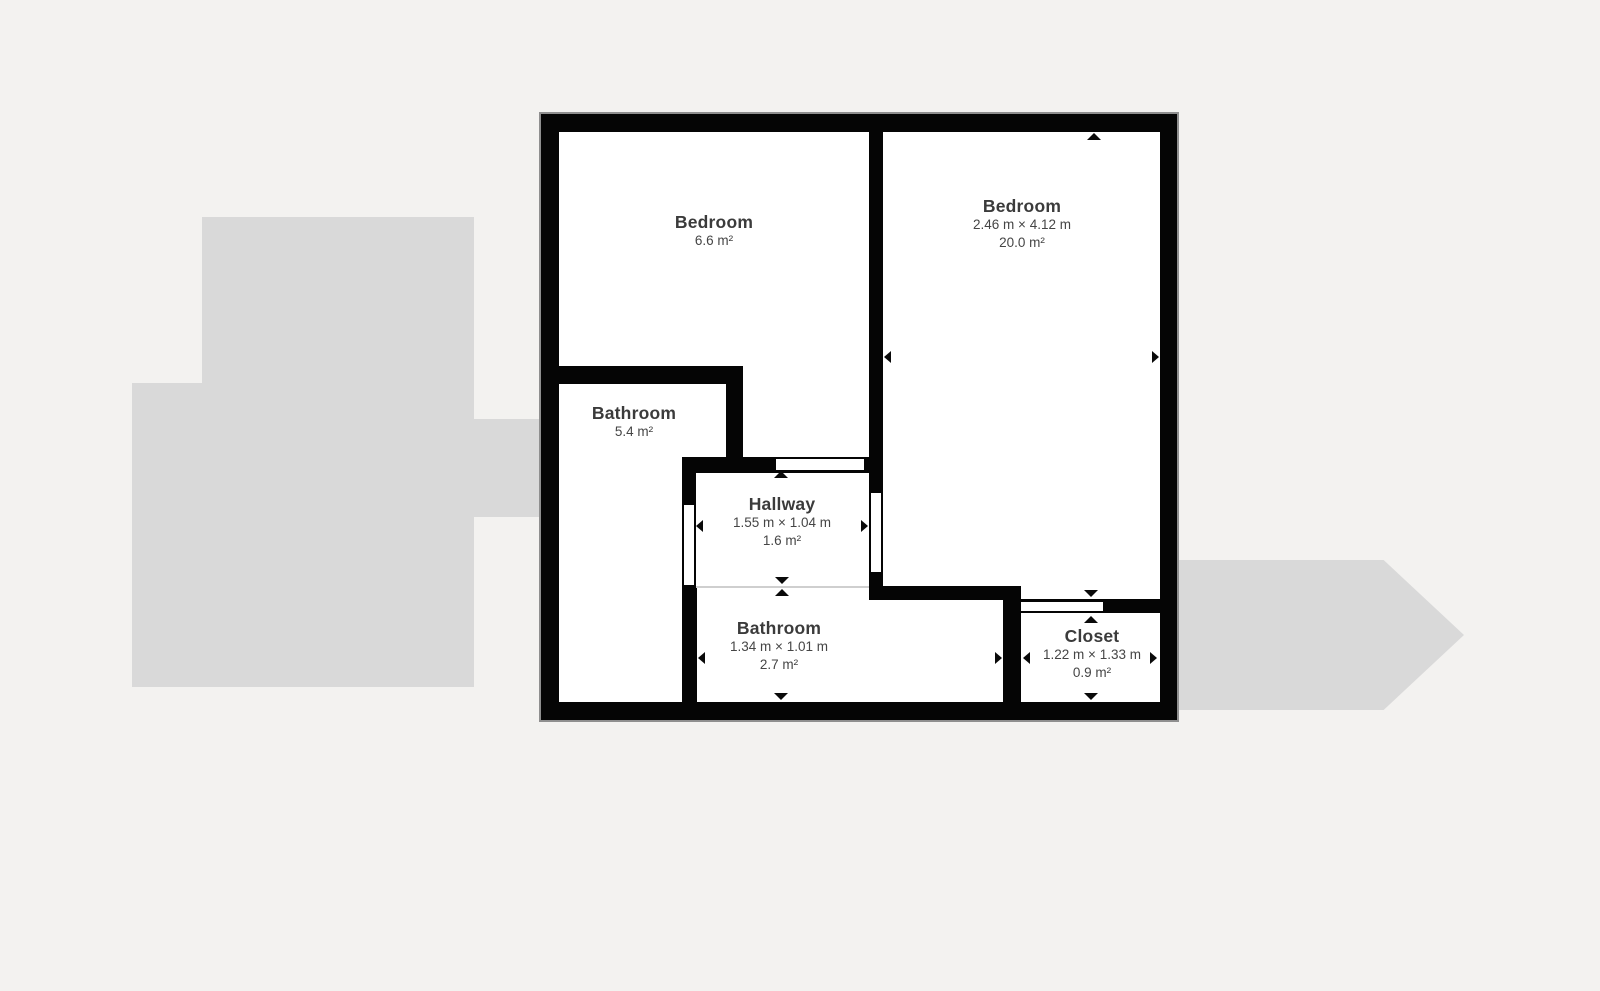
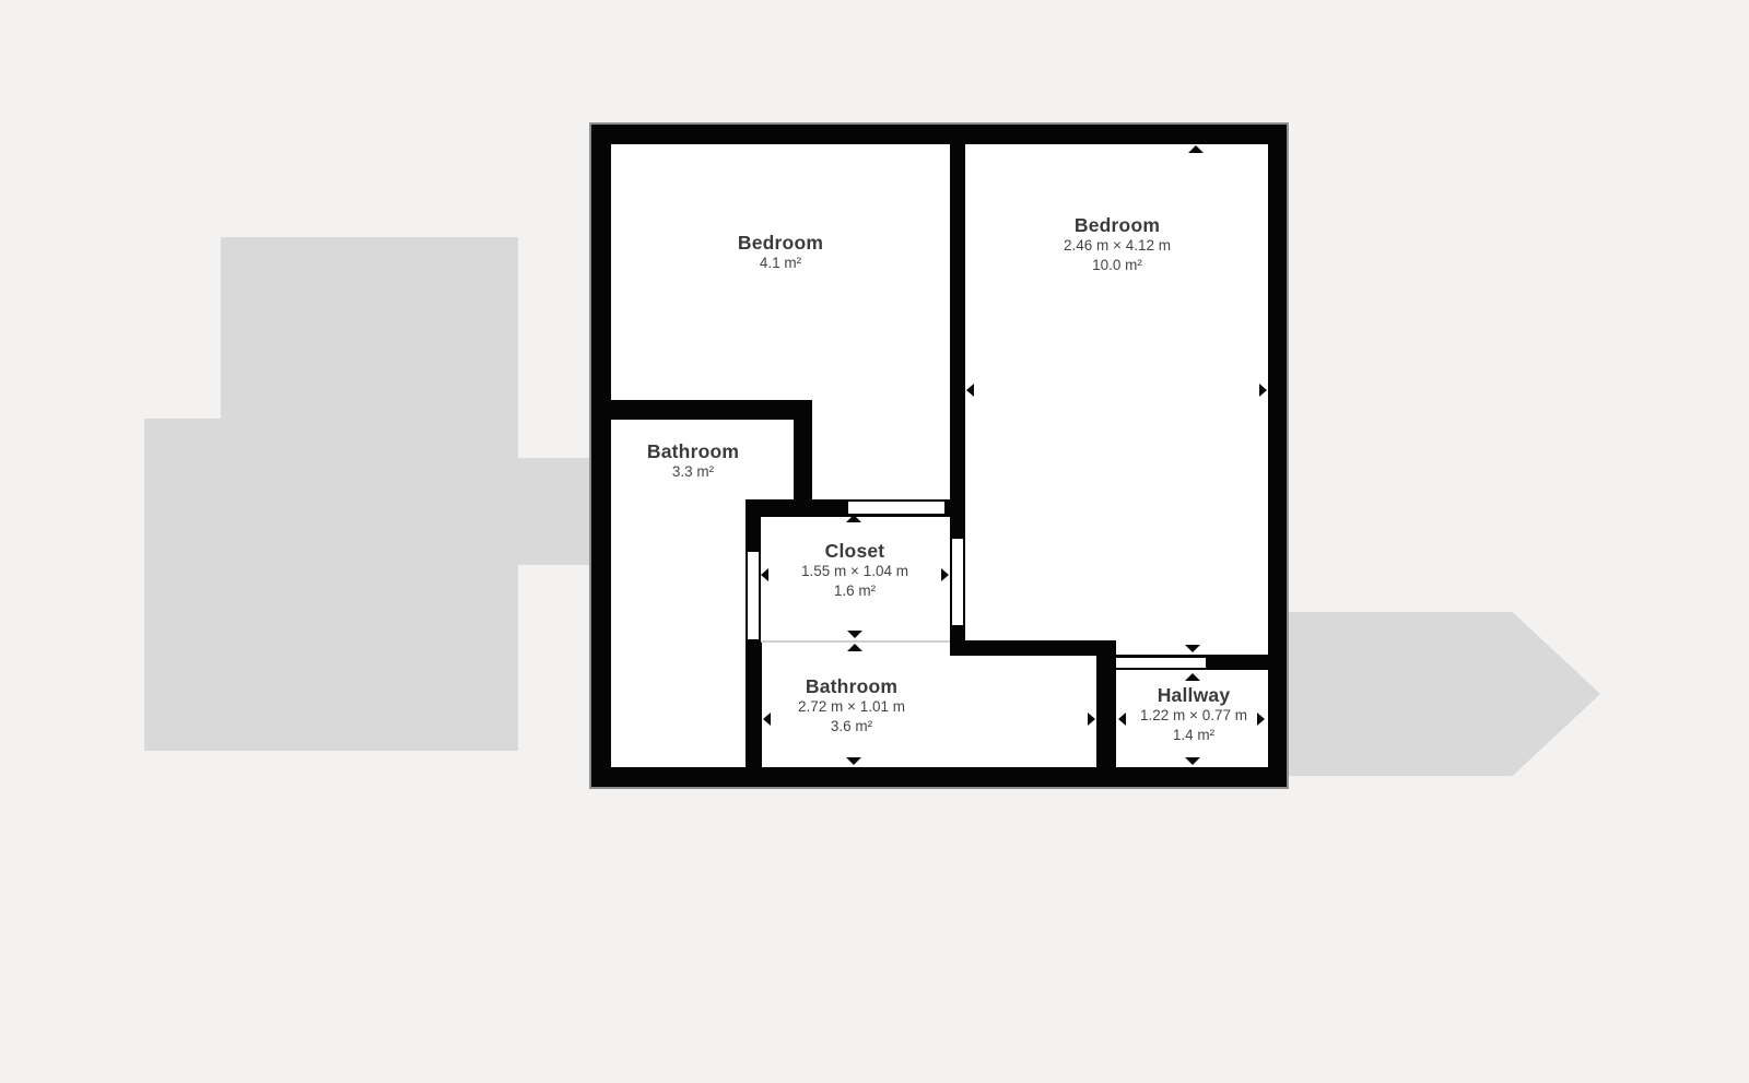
  Bedroom
- 6.6 m²
+ 4.1 m²
  Bedroom
  2.46 m × 4.12 m
- 20.0 m²
+ 10.0 m²
  Bathroom
- 5.4 m²
+ 3.3 m²
- Hallway
+ Closet
  1.55 m × 1.04 m
  1.6 m²
  Bathroom
- 1.34 m × 1.01 m
+ 2.72 m × 1.01 m
- 2.7 m²
+ 3.6 m²
- Closet
+ Hallway
- 1.22 m × 1.33 m
+ 1.22 m × 0.77 m
- 0.9 m²
+ 1.4 m²
